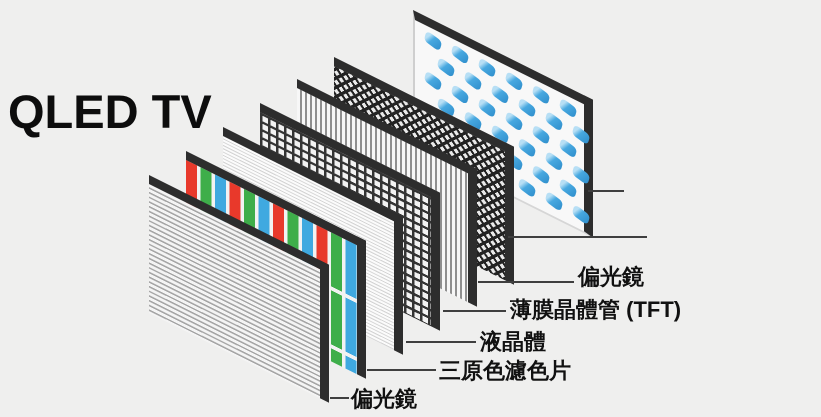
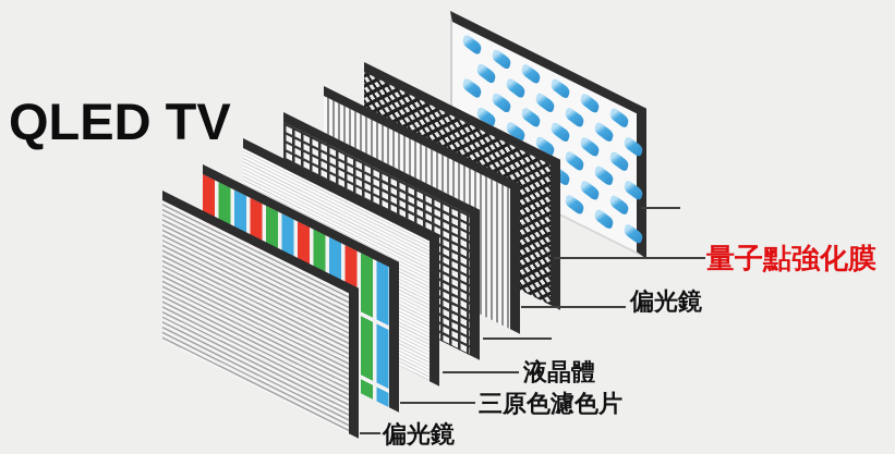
  QLED TV
+ 量子點強化膜
  偏光鏡
- 薄膜晶體管 (TFT)
  液晶體
  三原色濾色片
  偏光鏡
